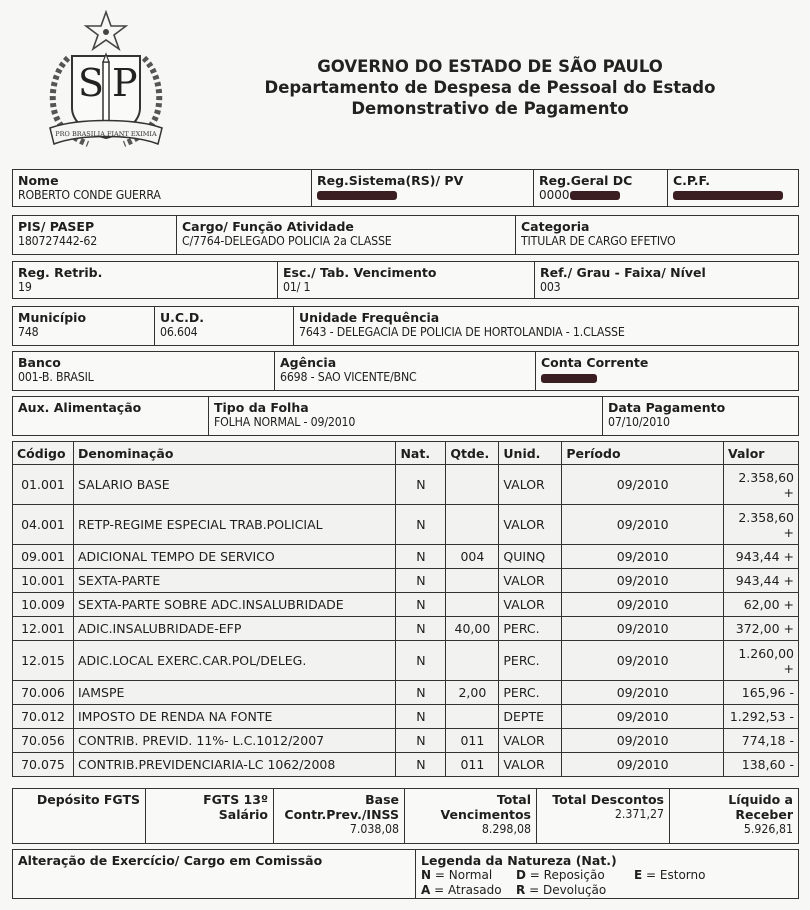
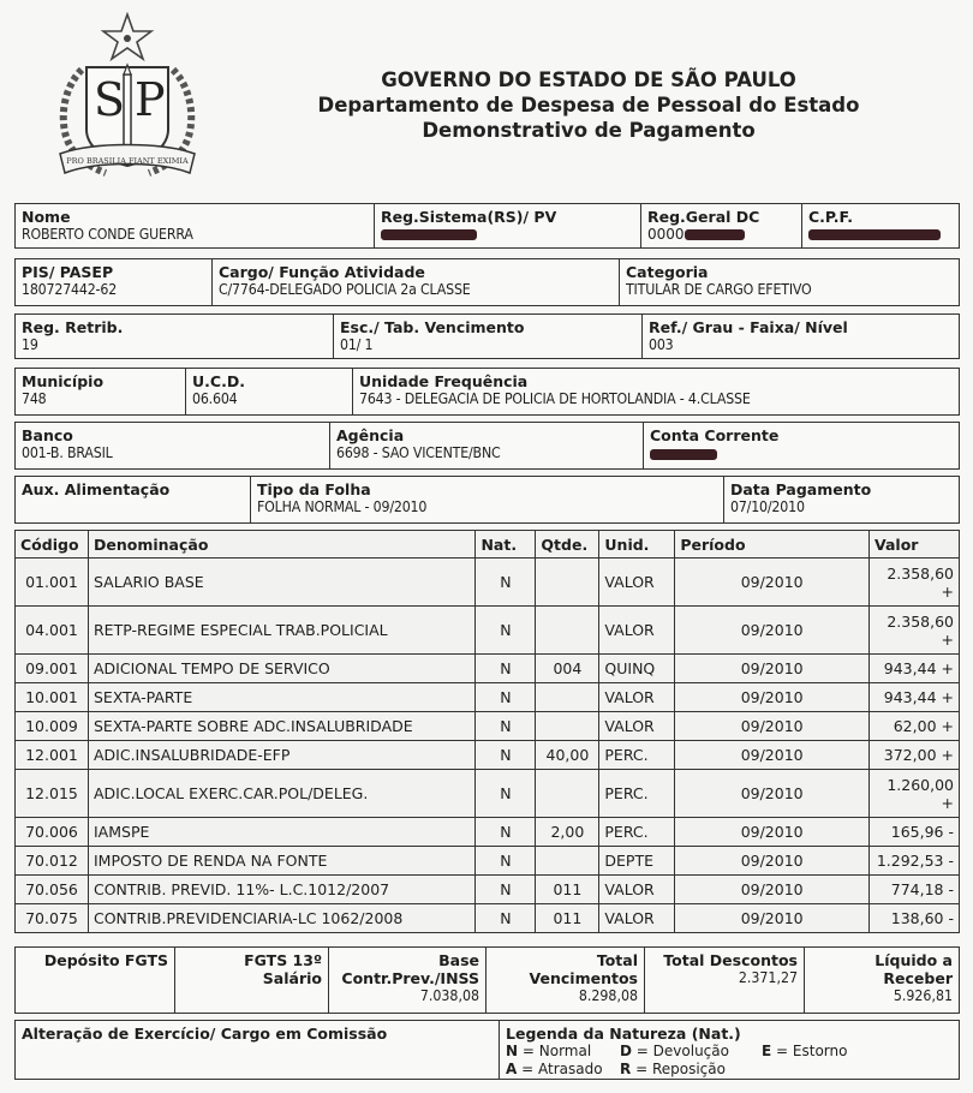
  S
  P
  PRO BRASILIA FIANT EXIMIA
  GOVERNO DO ESTADO DE SÃO PAULO
  Departamento de Despesa de Pessoal do Estado
  Demonstrativo de Pagamento
  Nome
  ROBERTO CONDE GUERRA
  Reg.Sistema(RS)/ PV
  Reg.Geral DC
  0000
  C.P.F.
  PIS/ PASEP
  180727442-62
  Cargo/ Função Atividade
  C/7764-DELEGADO POLICIA 2a CLASSE
  Categoria
  TITULAR DE CARGO EFETIVO
  Reg. Retrib.
  19
  Esc./ Tab. Vencimento
  01/ 1
  Ref./ Grau - Faixa/ Nível
  003
  Município
  748
  U.C.D.
  06.604
  Unidade Frequência
- 7643 - DELEGACIA DE POLICIA DE HORTOLANDIA - 1.CLASSE
+ 7643 - DELEGACIA DE POLICIA DE HORTOLANDIA - 4.CLASSE
  Banco
  001-B. BRASIL
  Agência
  6698 - SAO VICENTE/BNC
  Conta Corrente
  Aux. Alimentação
  Tipo da Folha
  FOLHA NORMAL - 09/2010
  Data Pagamento
  07/10/2010
  Código	Denominação	Nat.	Qtde.	Unid.	Período	Valor
  01.001	SALARIO BASE	N		VALOR	09/2010	2.358,60+
  04.001	RETP-REGIME ESPECIAL TRAB.POLICIAL	N		VALOR	09/2010	2.358,60+
  09.001	ADICIONAL TEMPO DE SERVICO	N	004	QUINQ	09/2010	943,44 +
  10.001	SEXTA-PARTE	N		VALOR	09/2010	943,44 +
  10.009	SEXTA-PARTE SOBRE ADC.INSALUBRIDADE	N		VALOR	09/2010	62,00 +
  12.001	ADIC.INSALUBRIDADE-EFP	N	40,00	PERC.	09/2010	372,00 +
  12.015	ADIC.LOCAL EXERC.CAR.POL/DELEG.	N		PERC.	09/2010	1.260,00+
  70.006	IAMSPE	N	2,00	PERC.	09/2010	165,96 -
  70.012	IMPOSTO DE RENDA NA FONTE	N		DEPTE	09/2010	1.292,53 -
  70.056	CONTRIB. PREVID. 11%- L.C.1012/2007	N	011	VALOR	09/2010	774,18 -
  70.075	CONTRIB.PREVIDENCIARIA-LC 1062/2008	N	011	VALOR	09/2010	138,60 -
  Depósito FGTS
  FGTS 13º
  Salário
  Base
  Contr.Prev./INSS
  7.038,08
  Total
  Vencimentos
  8.298,08
  Total Descontos
  2.371,27
  Líquido a
  Receber
  5.926,81
  Alteração de Exercício/ Cargo em Comissão
  Legenda da Natureza (Nat.)
  N = Normal
- D = Reposição
+ D = Devolução
  E = Estorno
  A = Atrasado
- R = Devolução
+ R = Reposição
